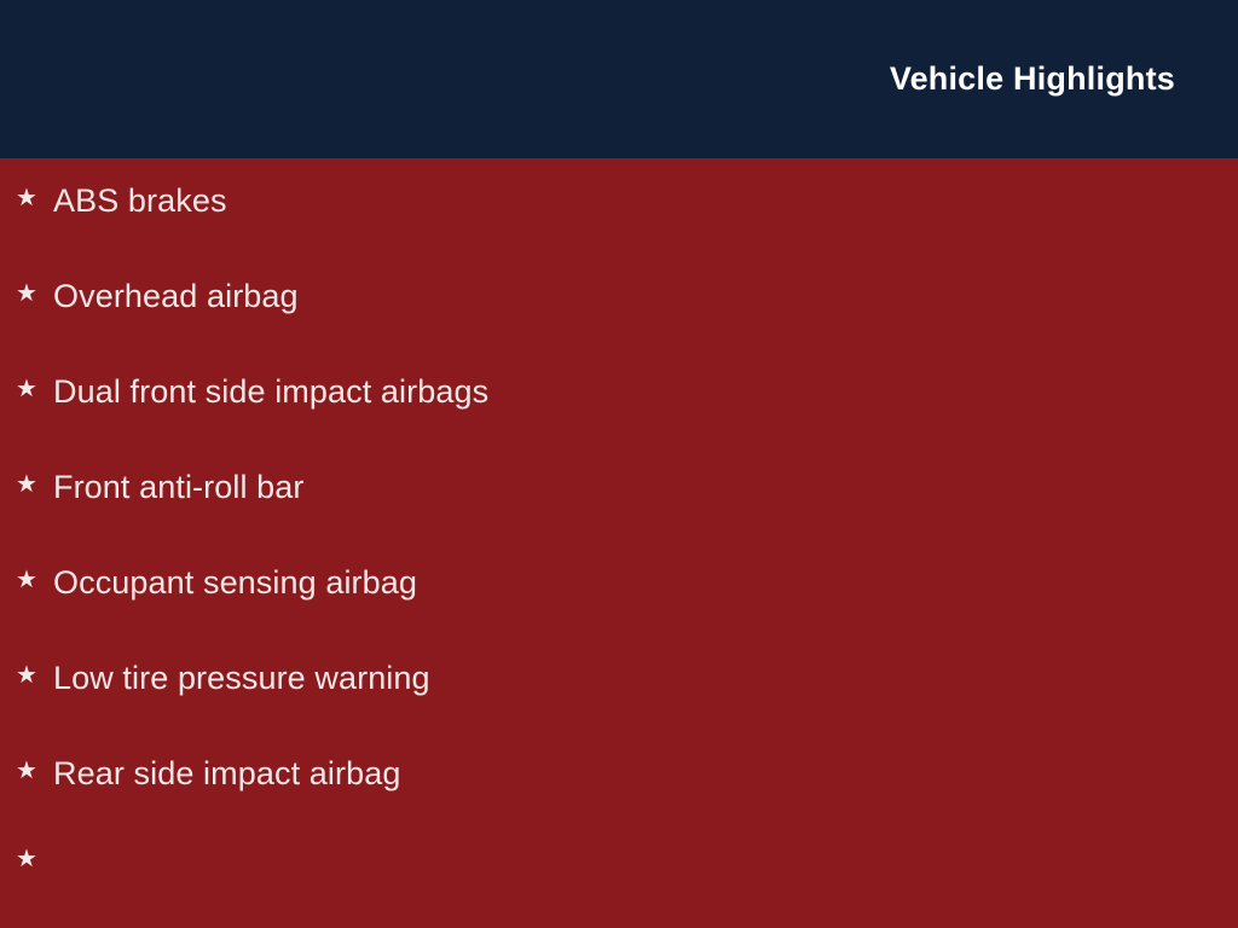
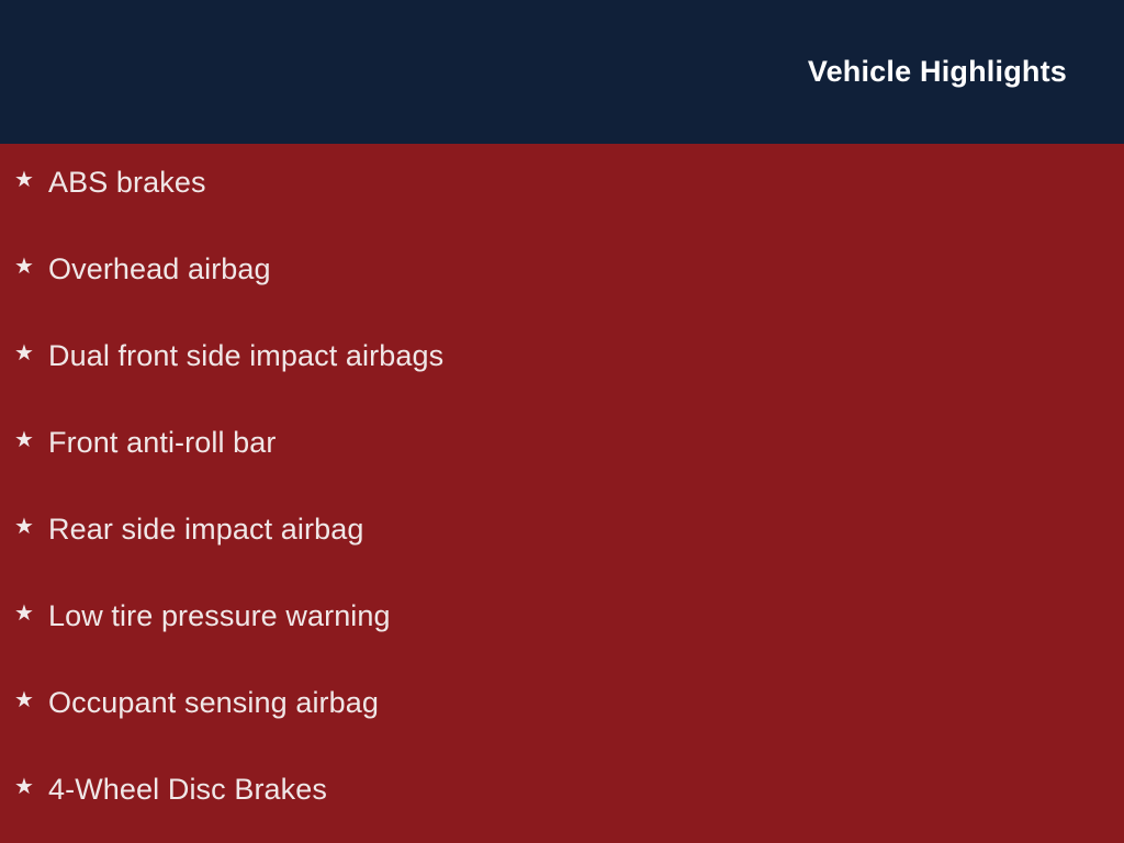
  Vehicle Highlights
  ★
  ABS brakes
  ★
  Overhead airbag
  ★
  Dual front side impact airbags
  ★
  Front anti-roll bar
  ★
- Occupant sensing airbag
+ Rear side impact airbag
  ★
  Low tire pressure warning
  ★
- Rear side impact airbag
+ Occupant sensing airbag
  ★
+ 4-Wheel Disc Brakes
